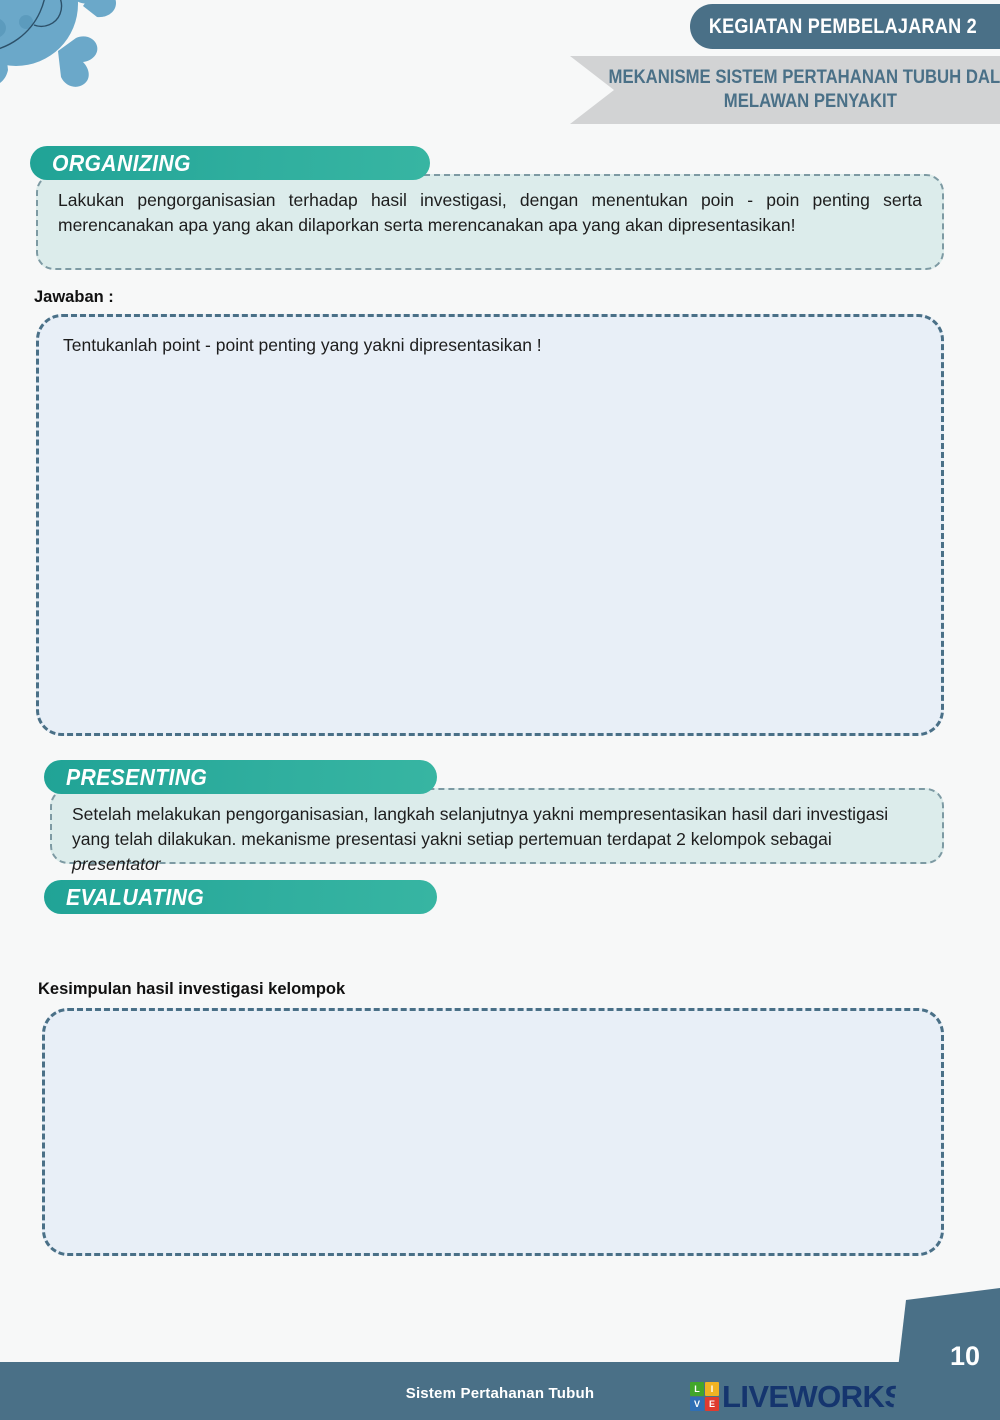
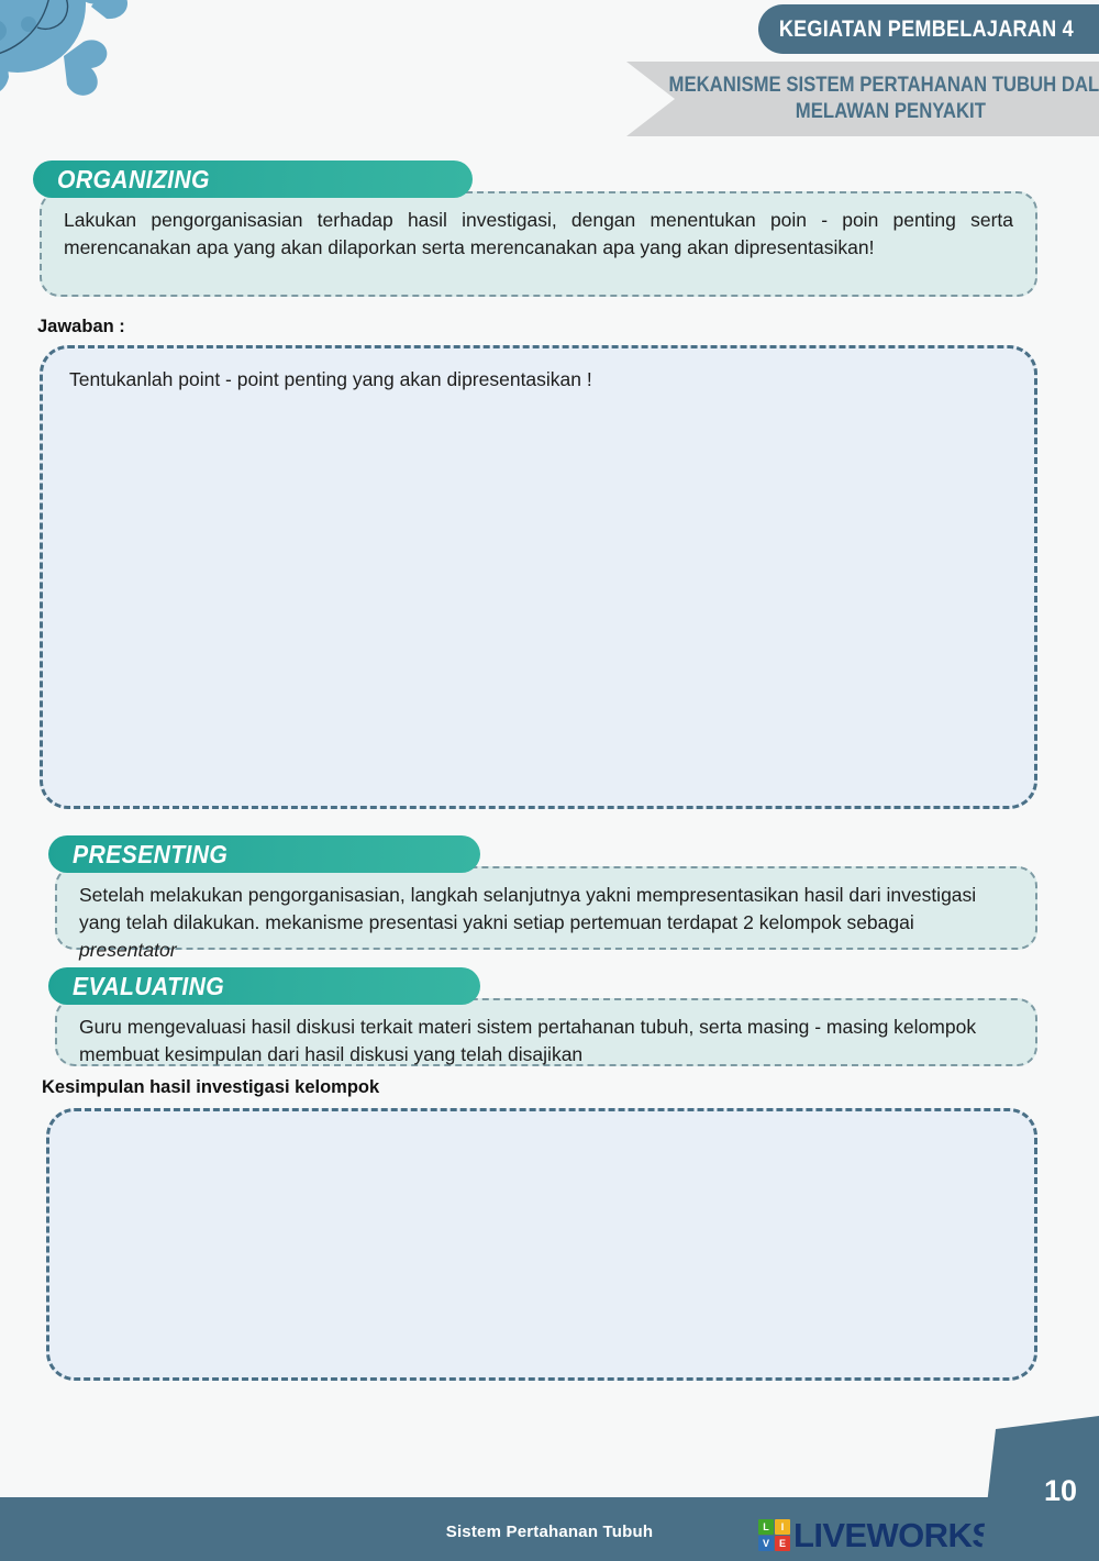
- KEGIATAN PEMBELAJARAN 2
+ KEGIATAN PEMBELAJARAN 4
  MEKANISME SISTEM PERTAHANAN TUBUH DAL
  MELAWAN PENYAKIT
  ORGANIZING
  Lakukan pengorganisasian terhadap hasil investigasi, dengan menentukan poin - poin penting serta merencanakan apa yang akan dilaporkan serta merencanakan apa yang akan dipresentasikan!
  Jawaban :
- Tentukanlah point - point penting yang yakni dipresentasikan !
+ Tentukanlah point - point penting yang akan dipresentasikan !
  PRESENTING
  Setelah melakukan pengorganisasian, langkah selanjutnya yakni mempresentasikan hasil dari investigasi yang telah dilakukan. mekanisme presentasi yakni setiap pertemuan terdapat 2 kelompok sebagai presentator
  EVALUATING
+ Guru mengevaluasi hasil diskusi terkait materi sistem pertahanan tubuh, serta masing - masing kelompok membuat kesimpulan dari hasil diskusi yang telah disajikan
  Kesimpulan hasil investigasi kelompok
  Sistem Pertahanan Tubuh
  L
  I
  V
  E
  10
